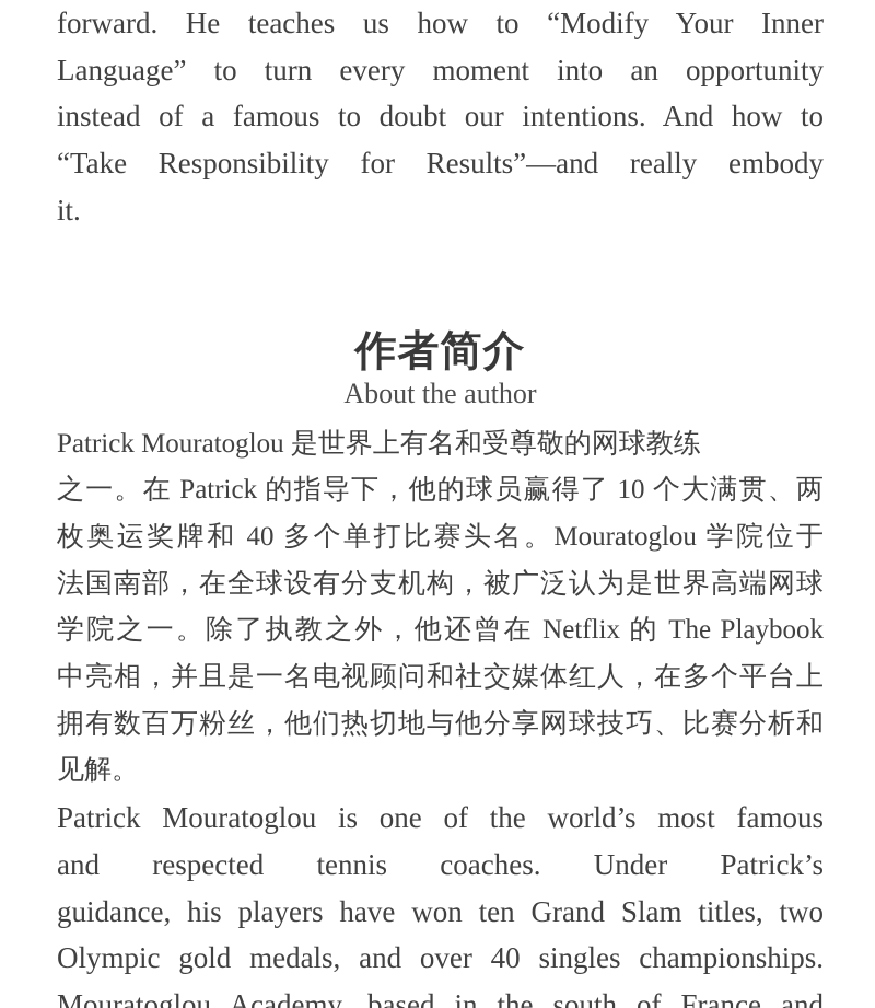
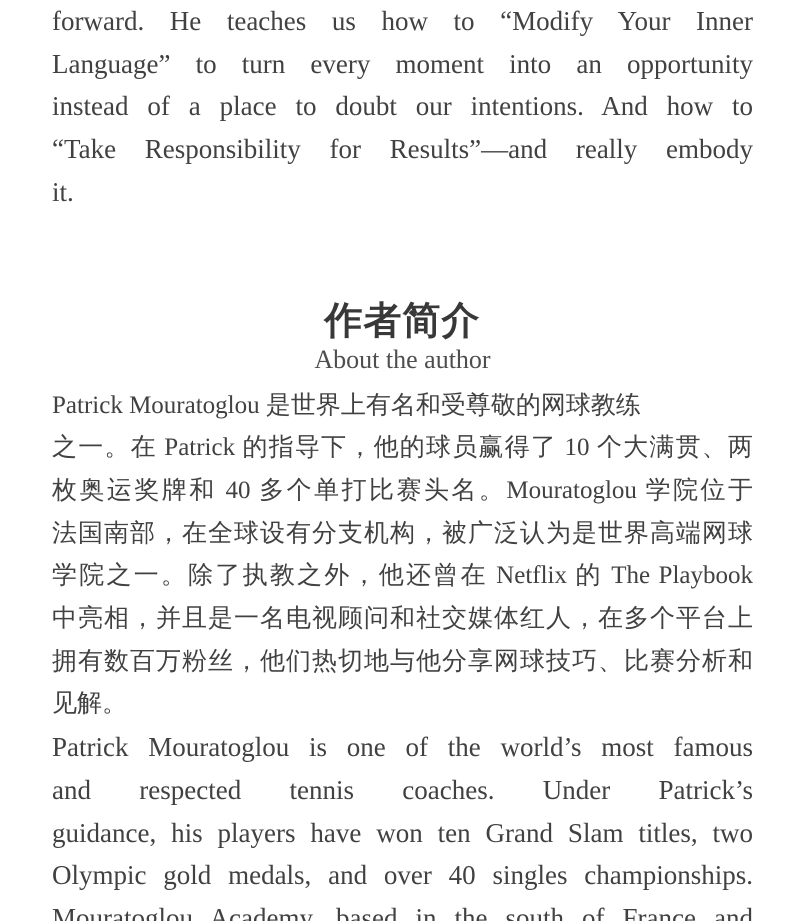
  forward. He teaches us how to “Modify Your Inner
  Language” to turn every moment into an opportunity
- instead of a famous to doubt our intentions. And how to
+ instead of a place to doubt our intentions. And how to
  “Take Responsibility for Results”—and really embody
  it.
  作者简介
  About the author
  Patrick Mouratoglou 是世界上有名和受尊敬的网球教练
  之一。在 Patrick 的指导下，他的球员赢得了 10 个大满贯、两
  枚奥运奖牌和 40 多个单打比赛头名。Mouratoglou 学院位于
  法国南部，在全球设有分支机构，被广泛认为是世界高端网球
  学院之一。除了执教之外，他还曾在 Netflix 的 The Playbook
  中亮相，并且是一名电视顾问和社交媒体红人，在多个平台上
  拥有数百万粉丝，他们热切地与他分享网球技巧、比赛分析和
  见解。
  Patrick Mouratoglou is one of the world’s most famous
  and respected tennis coaches. Under Patrick’s
  guidance, his players have won ten Grand Slam titles, two
  Olympic gold medals, and over 40 singles championships.
  Mouratoglou Academy, based in the south of France and
